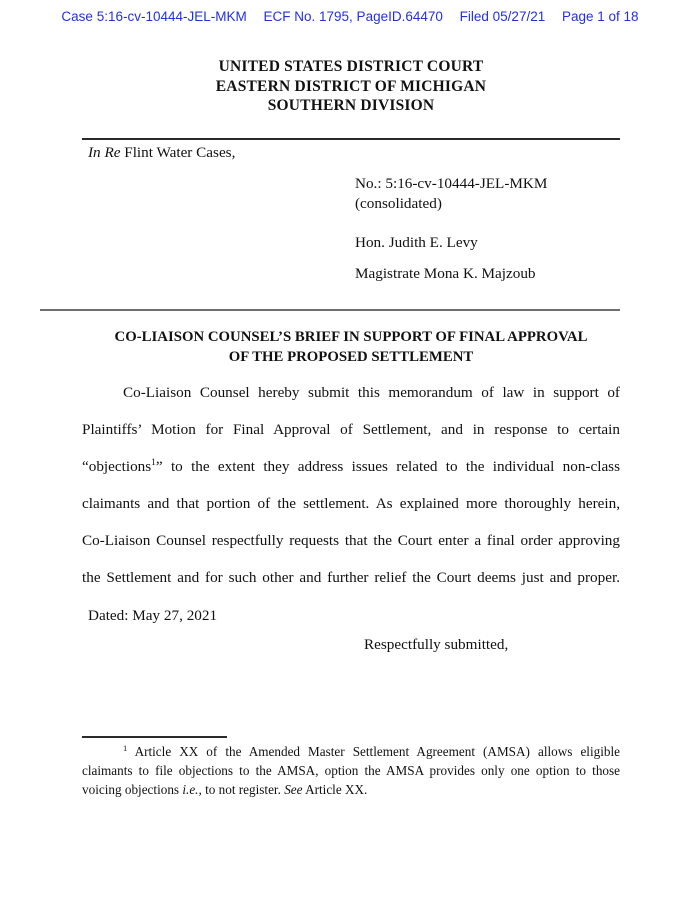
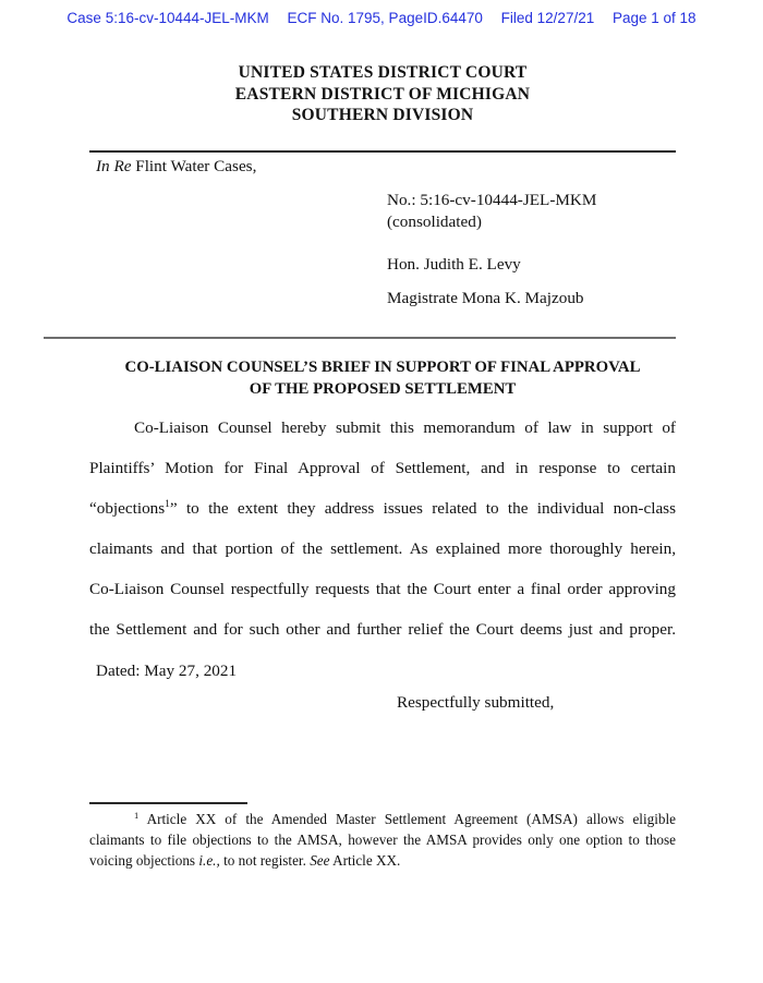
- Case 5:16-cv-10444-JEL-MKM ECF No. 1795, PageID.64470 Filed 05/27/21 Page 1 of 18
+ Case 5:16-cv-10444-JEL-MKM ECF No. 1795, PageID.64470 Filed 12/27/21 Page 1 of 18
  UNITED STATES DISTRICT COURT
  EASTERN DISTRICT OF MICHIGAN
  SOUTHERN DIVISION
  In Re Flint Water Cases,
  No.: 5:16-cv-10444-JEL-MKM
  (consolidated)
  Hon. Judith E. Levy
  Magistrate Mona K. Majzoub
  CO-LIAISON COUNSEL’S BRIEF IN SUPPORT OF FINAL APPROVAL
  OF THE PROPOSED SETTLEMENT
  Co-Liaison Counsel hereby submit this memorandum of law in support of
  Plaintiffs’ Motion for Final Approval of Settlement, and in response to certain
  “objections1” to the extent they address issues related to the individual non-class
  claimants and that portion of the settlement. As explained more thoroughly herein,
  Co-Liaison Counsel respectfully requests that the Court enter a final order approving
  the Settlement and for such other and further relief the Court deems just and proper.
  Dated: May 27, 2021
  Respectfully submitted,
  1 Article XX of the Amended Master Settlement Agreement (AMSA) allows eligible
- claimants to file objections to the AMSA, option the AMSA provides only one option to those
+ claimants to file objections to the AMSA, however the AMSA provides only one option to those
  voicing objections i.e., to not register. See Article XX.
